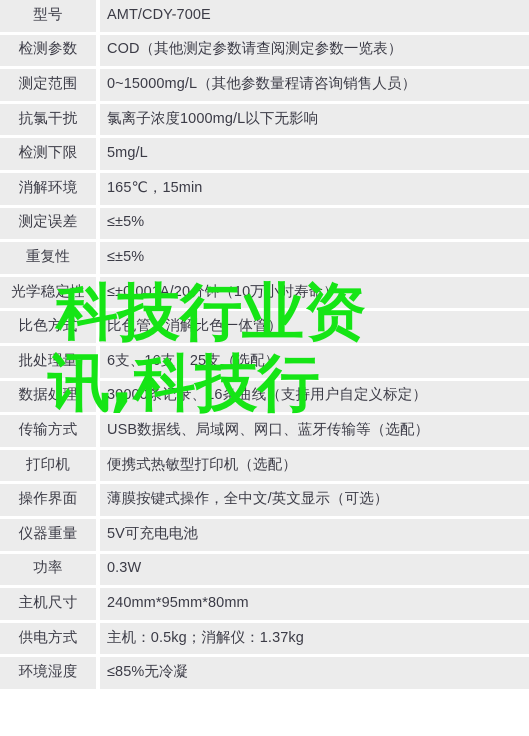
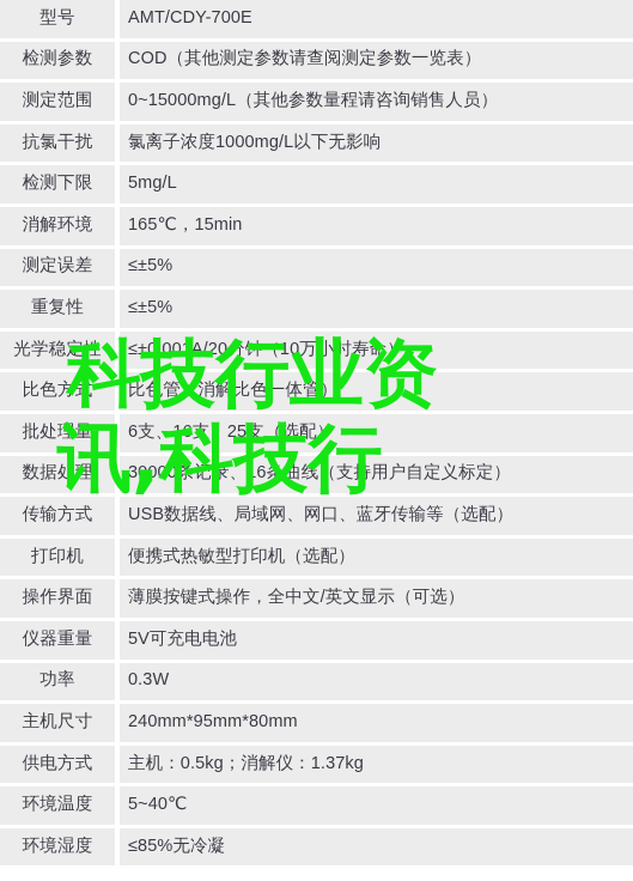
  型号	AMT/CDY-700E
  检测参数	COD（其他测定参数请查阅测定参数一览表）
  测定范围	0~15000mg/L（其他参数量程请咨询销售人员）
  抗氯干扰	氯离子浓度1000mg/L以下无影响
  检测下限	5mg/L
  消解环境	165℃，15min
  测定误差	≤±5%
  重复性	≤±5%
  光学稳定性	≤±0.001A/20分钟（10万小时寿命）
  比色方式	比色管（消解比色一体管）
  批处理量	6支、16支、25支（选配）
  数据处理	30000条记录、16条曲线（支持用户自定义标定）
  传输方式	USB数据线、局域网、网口、蓝牙传输等（选配）
  打印机	便携式热敏型打印机（选配）
  操作界面	薄膜按键式操作，全中文/英文显示（可选）
  仪器重量	5V可充电电池
  功率	0.3W
  主机尺寸	240mm*95mm*80mm
  供电方式	主机：0.5kg；消解仪：1.37kg
+ 环境温度	5~40℃
  环境湿度	≤85%无冷凝
  科技行业资
  讯,科技行
